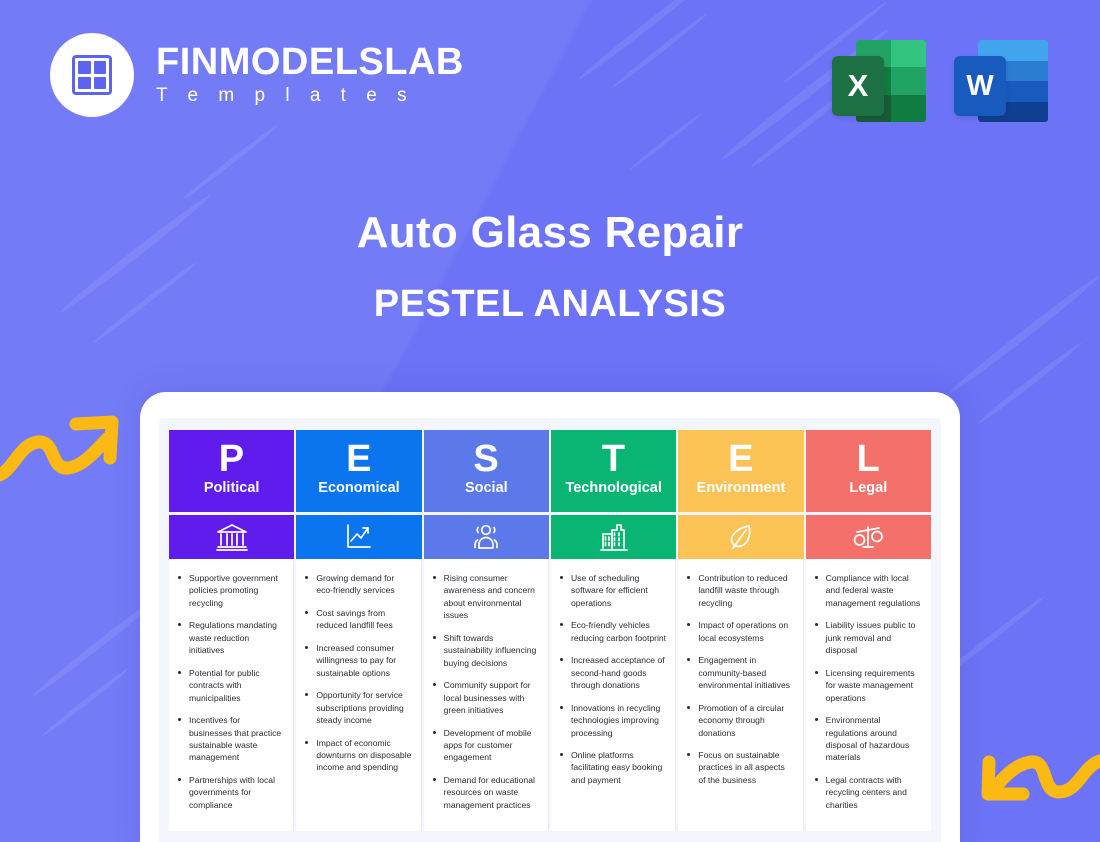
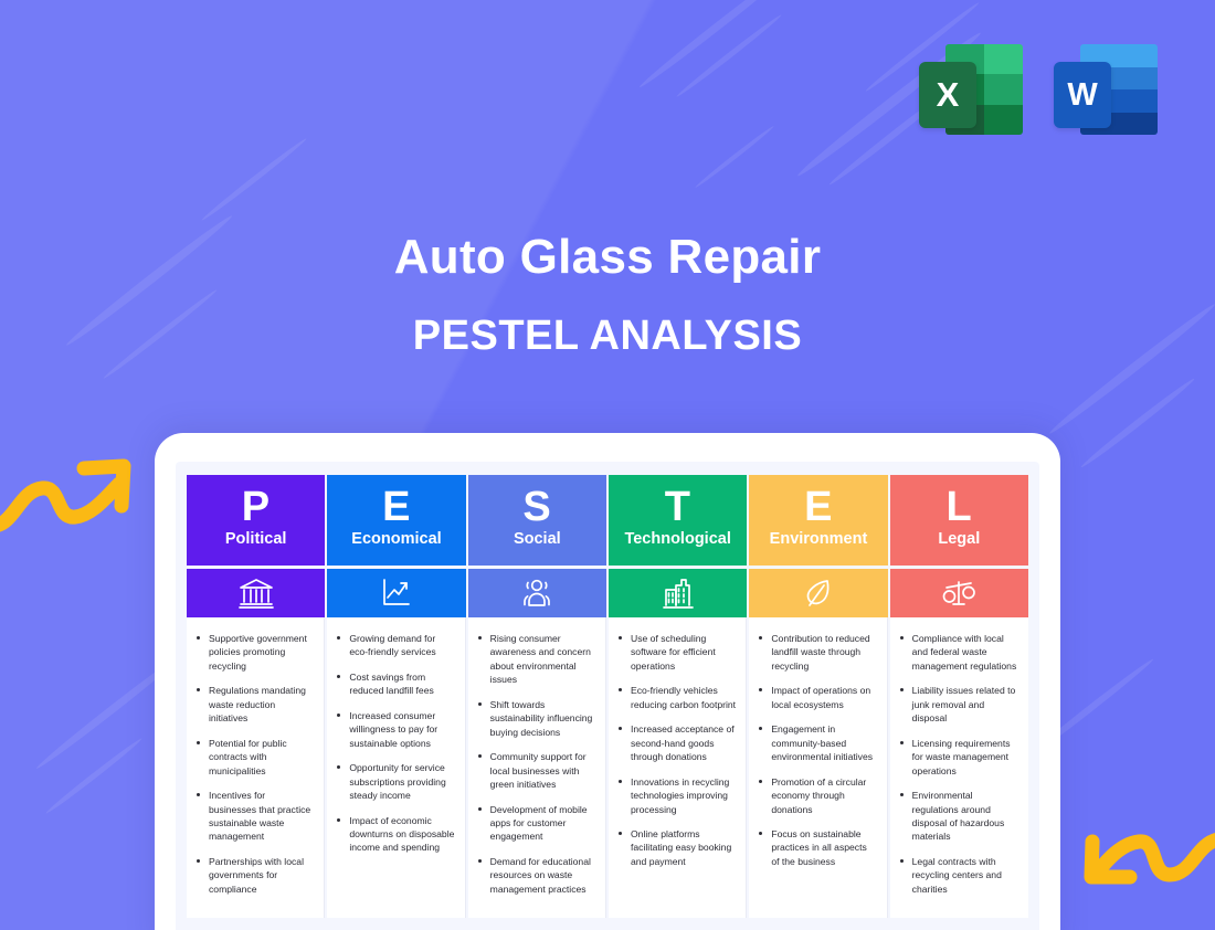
- FINMODELSLAB
- T e m p l a t e s
  X
  W
  Auto Glass Repair
  PESTEL ANALYSIS
  P
  Political
  Supportive government policies promoting recycling
  Regulations mandating waste reduction initiatives
  Potential for public contracts with municipalities
  Incentives for businesses that practice sustainable waste management
  Partnerships with local governments for compliance
  E
  Economical
  Growing demand for eco-friendly services
  Cost savings from reduced landfill fees
  Increased consumer willingness to pay for sustainable options
  Opportunity for service subscriptions providing steady income
  Impact of economic downturns on disposable income and spending
  S
  Social
  Rising consumer awareness and concern about environmental issues
  Shift towards sustainability influencing buying decisions
  Community support for local businesses with green initiatives
  Development of mobile apps for customer engagement
  Demand for educational resources on waste management practices
  T
  Technological
  Use of scheduling software for efficient operations
  Eco-friendly vehicles reducing carbon footprint
  Increased acceptance of second-hand goods through donations
  Innovations in recycling technologies improving processing
  Online platforms facilitating easy booking and payment
  E
  Environment
  Contribution to reduced landfill waste through recycling
  Impact of operations on local ecosystems
  Engagement in community-based environmental initiatives
  Promotion of a circular economy through donations
  Focus on sustainable practices in all aspects of the business
  L
  Legal
  Compliance with local and federal waste management regulations
- Liability issues public to junk removal and disposal
+ Liability issues related to junk removal and disposal
  Licensing requirements for waste management operations
  Environmental regulations around disposal of hazardous materials
  Legal contracts with recycling centers and charities
